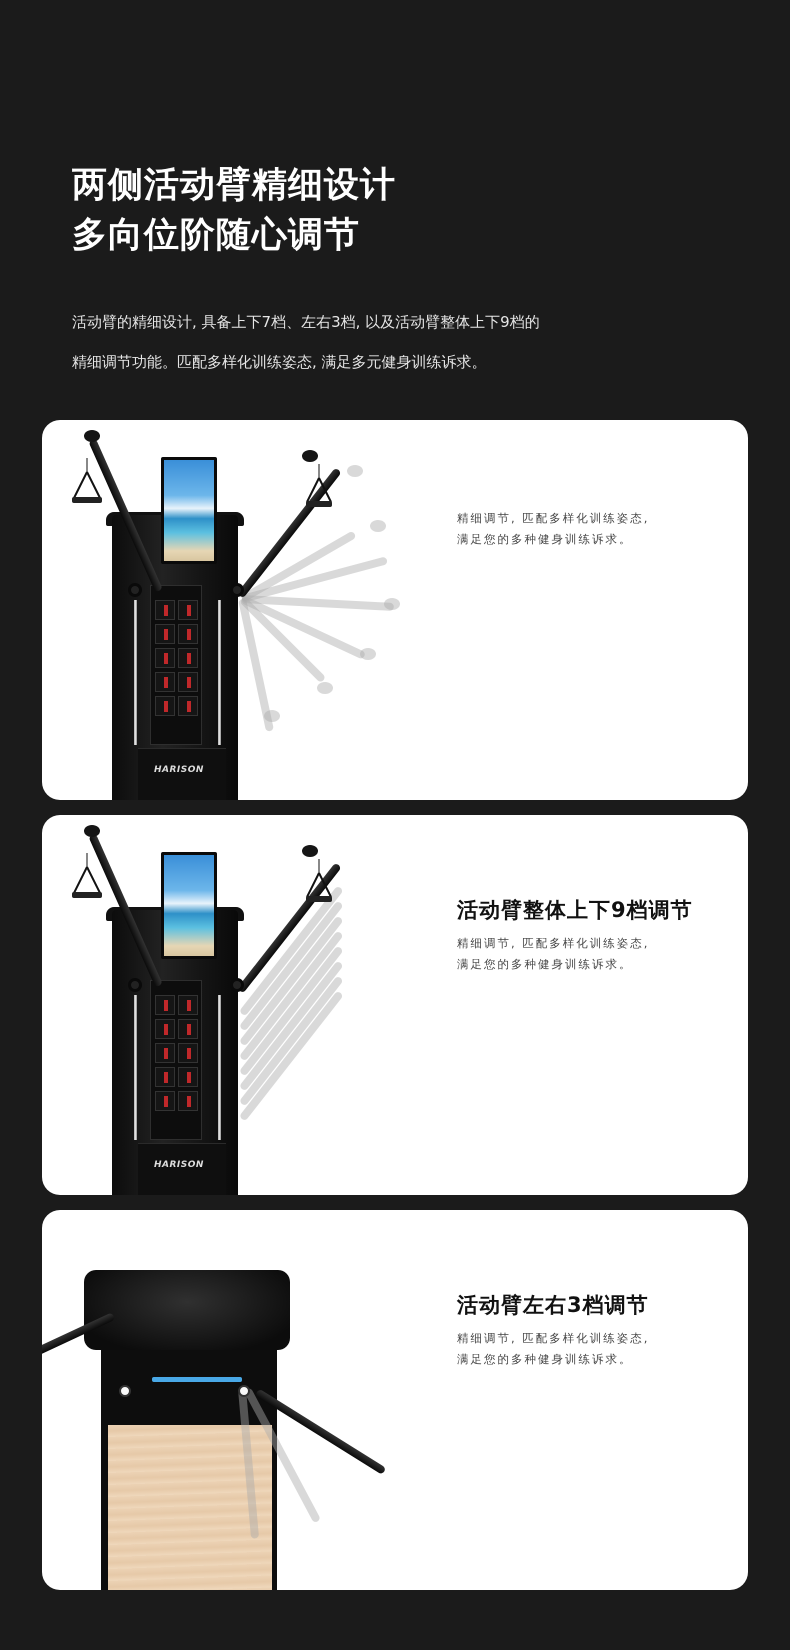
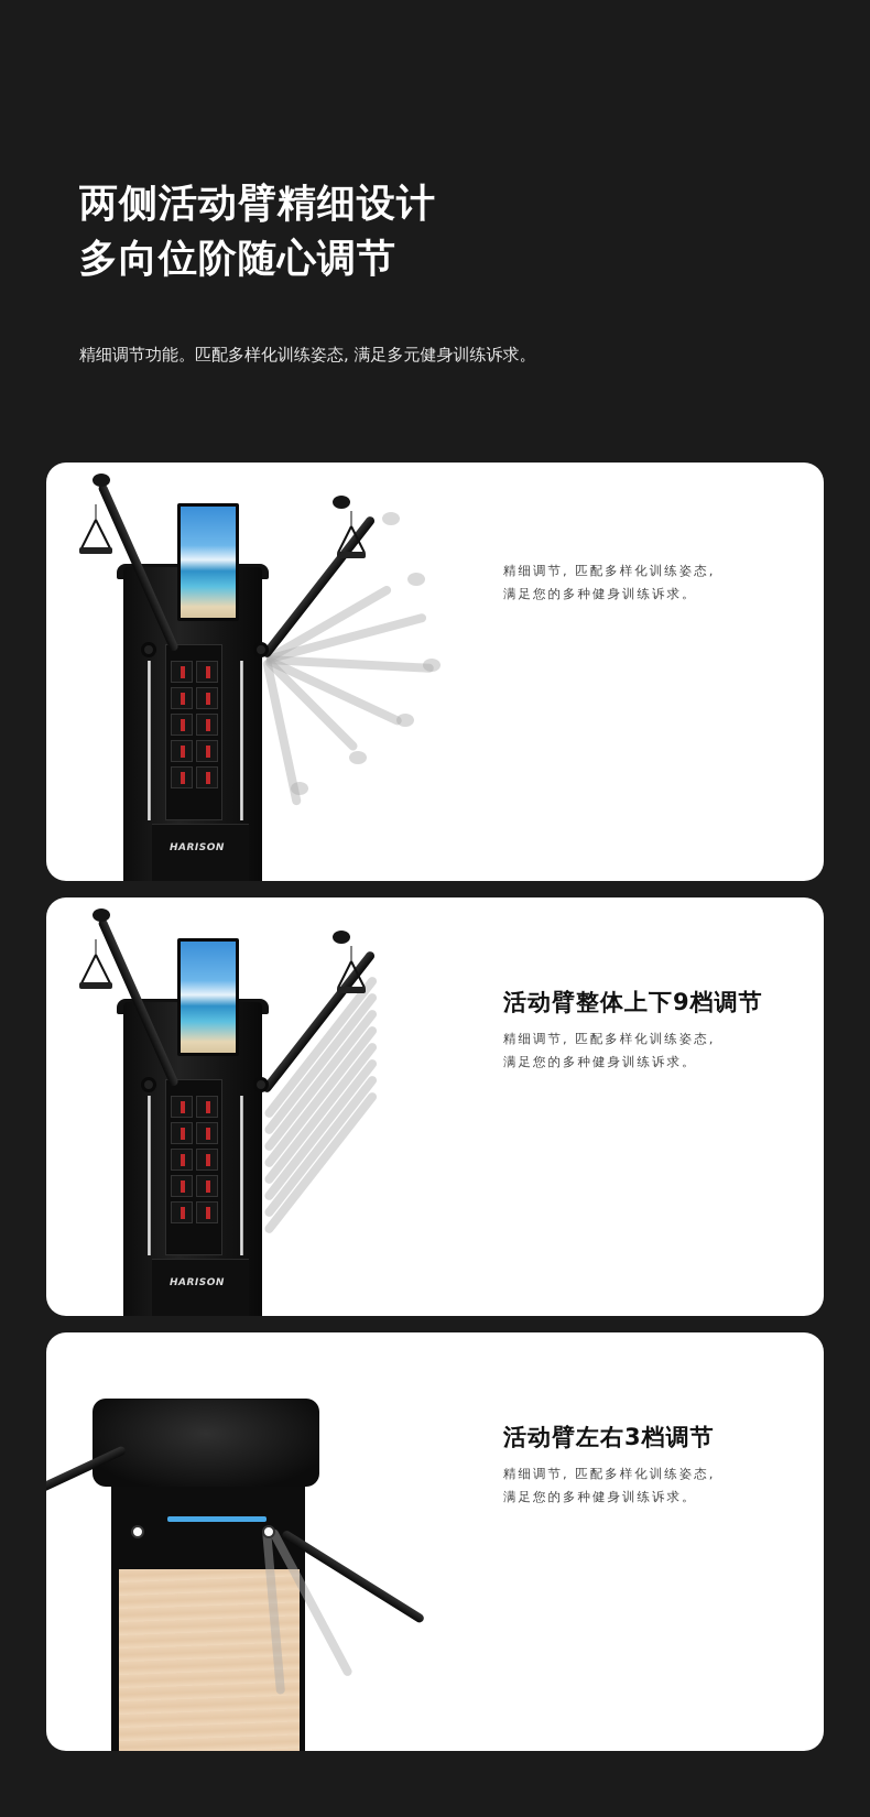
  两侧活动臂精细设计
  多向位阶随心调节
- 活动臂的精细设计, 具备上下7档、左右3档, 以及活动臂整体上下9档的
  精细调节功能。匹配多样化训练姿态, 满足多元健身训练诉求。
  HARISON
  精细调节, 匹配多样化训练姿态,
  满足您的多种健身训练诉求。
  HARISON
  活动臂整体上下9档调节
  精细调节, 匹配多样化训练姿态,
  满足您的多种健身训练诉求。
  活动臂左右3档调节
  精细调节, 匹配多样化训练姿态,
  满足您的多种健身训练诉求。
